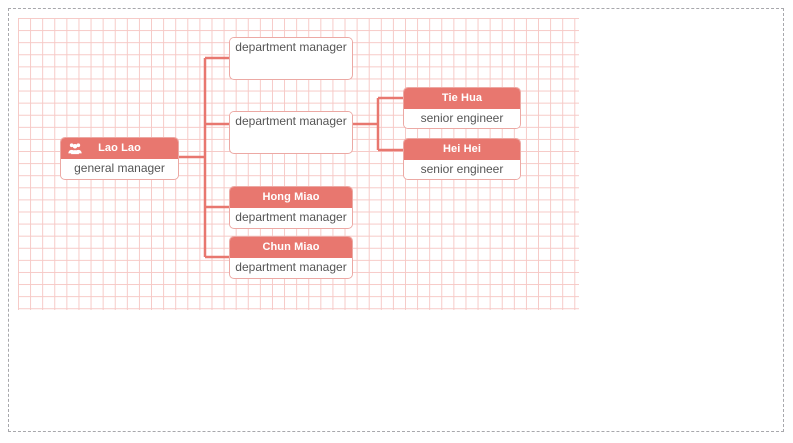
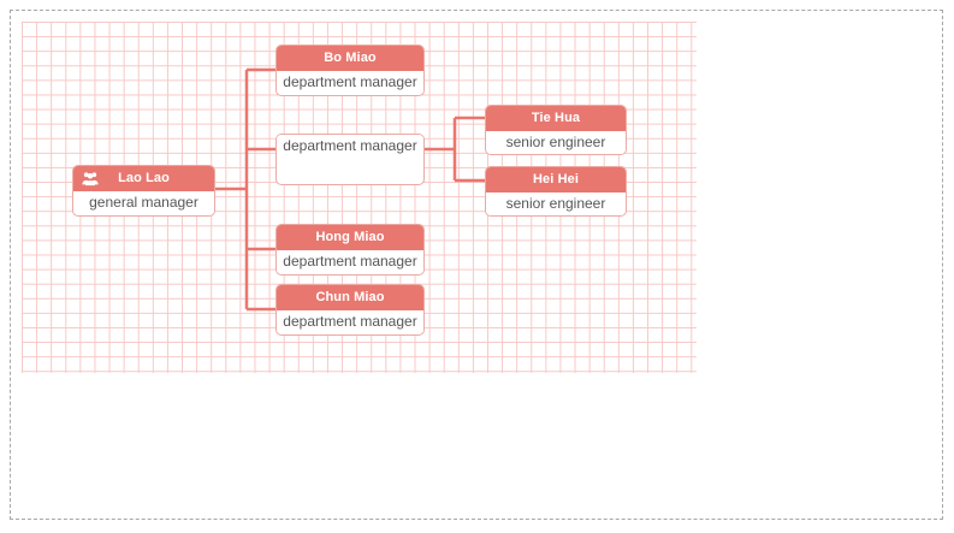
  Lao Lao
  general manager
+ Bo Miao
  department manager
  department manager
  Hong Miao
  department manager
  Chun Miao
  department manager
  Tie Hua
  senior engineer
  Hei Hei
  senior engineer
